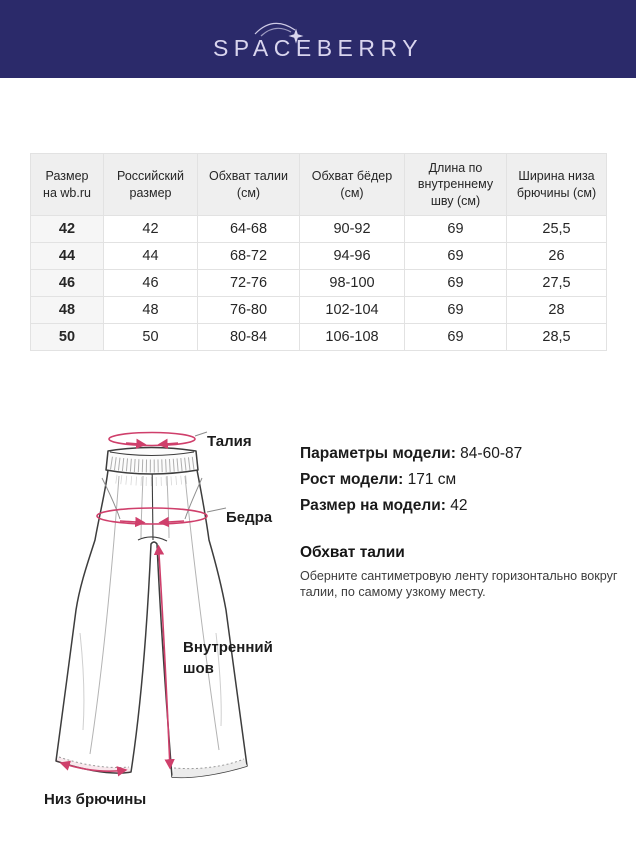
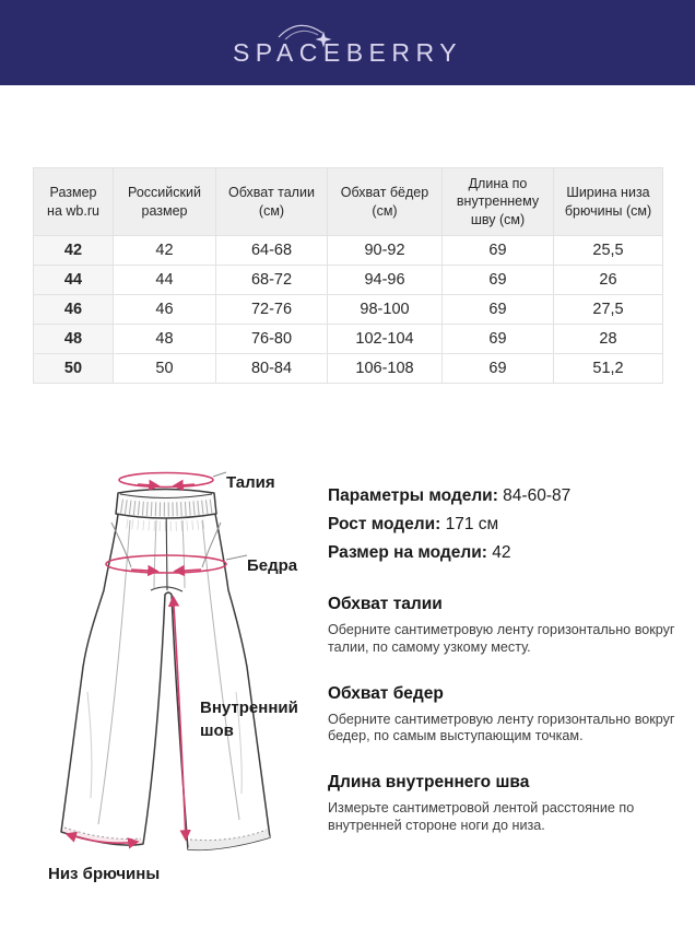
  SPACEBERRY
  Размер на wb.ru	Российский размер	Обхват талии (см)	Обхват бёдер (см)	Длина по внутреннему шву (см)	Ширина низа брючины (см)
  42	42	64-68	90-92	69	25,5
  44	44	68-72	94-96	69	26
  46	46	72-76	98-100	69	27,5
  48	48	76-80	102-104	69	28
- 50	50	80-84	106-108	69	28,5
+ 50	50	80-84	106-108	69	51,2
  Талия
  Бедра
  Внутренний шов
  Низ брючины
  Параметры модели: 84-60-87
  Рост модели: 171 см
  Размер на модели: 42
  Обхват талии
  Оберните сантиметровую ленту горизонтально вокруг талии, по самому узкому месту.
+ Обхват бедер
+ Оберните сантиметровую ленту горизонтально вокруг бедер, по самым выступающим точкам.
+ Длина внутреннего шва
+ Измерьте сантиметровой лентой расстояние по внутренней стороне ноги до низа.
